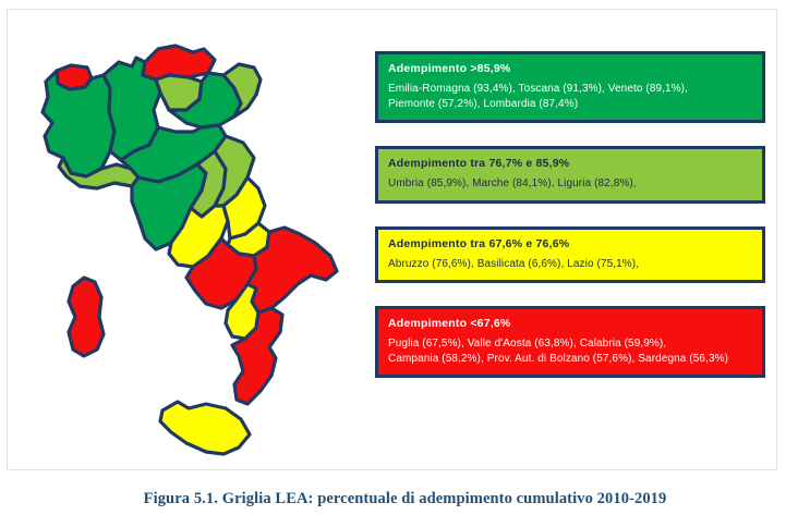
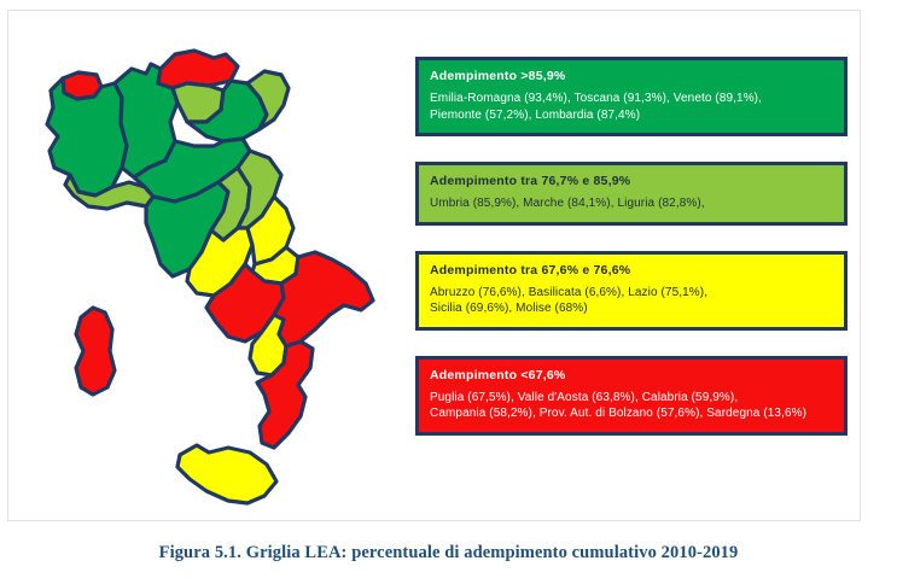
  Adempimento >85,9%
  Emilia-Romagna (93,4%), Toscana (91,3%), Veneto (89,1%),
  Piemonte (57,2%), Lombardia (87,4%)
  Adempimento tra 76,7% e 85,9%
  Umbria (85,9%), Marche (84,1%), Liguria (82,8%),
  Adempimento tra 67,6% e 76,6%
  Abruzzo (76,6%), Basilicata (6,6%), Lazio (75,1%),
+ Sicilia (69,6%), Molise (68%)
  Adempimento <67,6%
  Puglia (67,5%), Valle d'Aosta (63,8%), Calabria (59,9%),
- Campania (58,2%), Prov. Aut. di Bolzano (57,6%), Sardegna (56,3%)
+ Campania (58,2%), Prov. Aut. di Bolzano (57,6%), Sardegna (13,6%)
  Figura 5.1. Griglia LEA: percentuale di adempimento cumulativo 2010-2019
